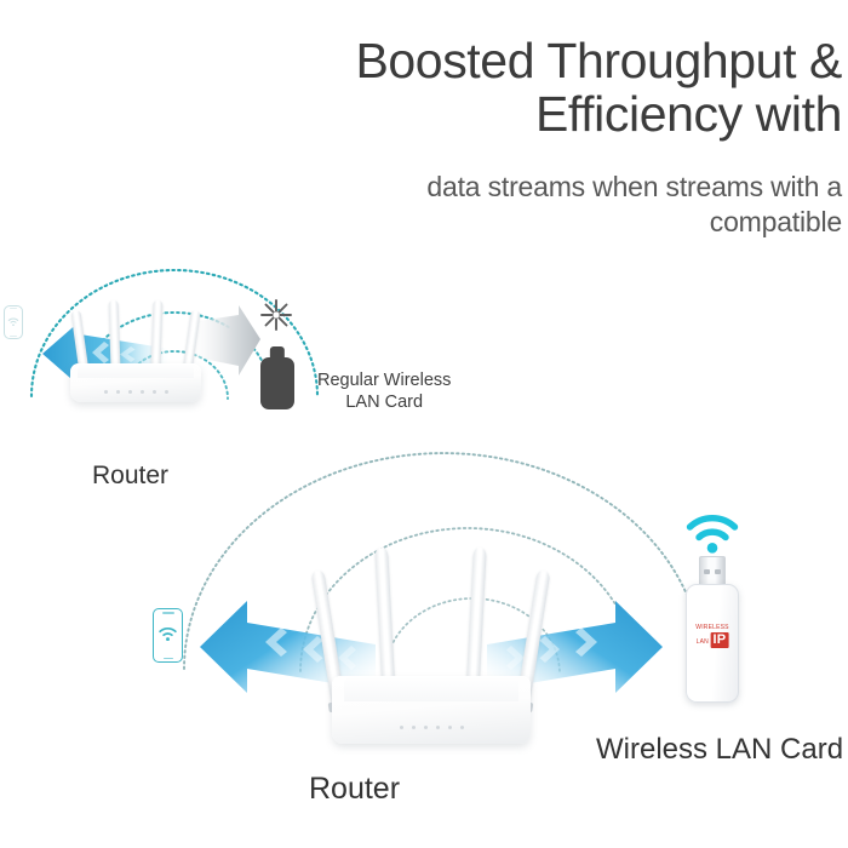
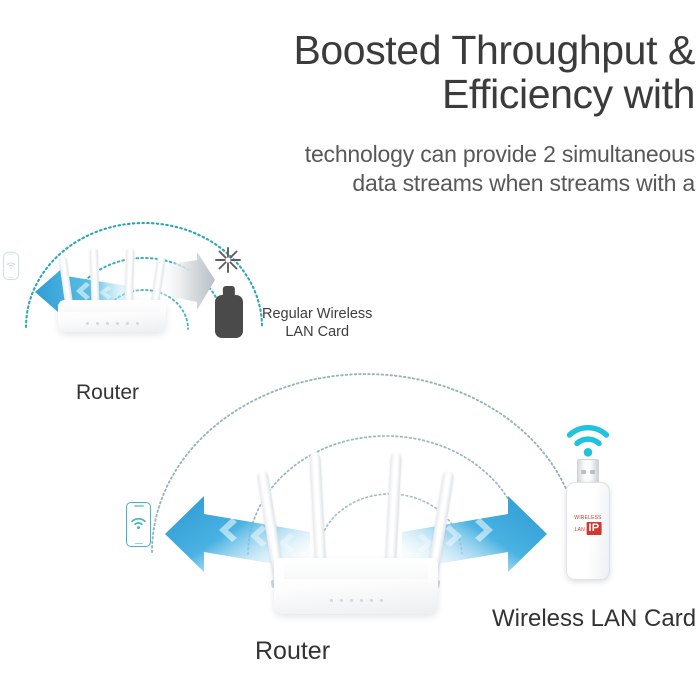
  Boosted Throughput &
  Efficiency with
+ technology can provide 2 simultaneous
  data streams when streams with a
- compatible
  Router
  Regular Wireless
  LAN Card
  Router
  Wireless LAN Card
